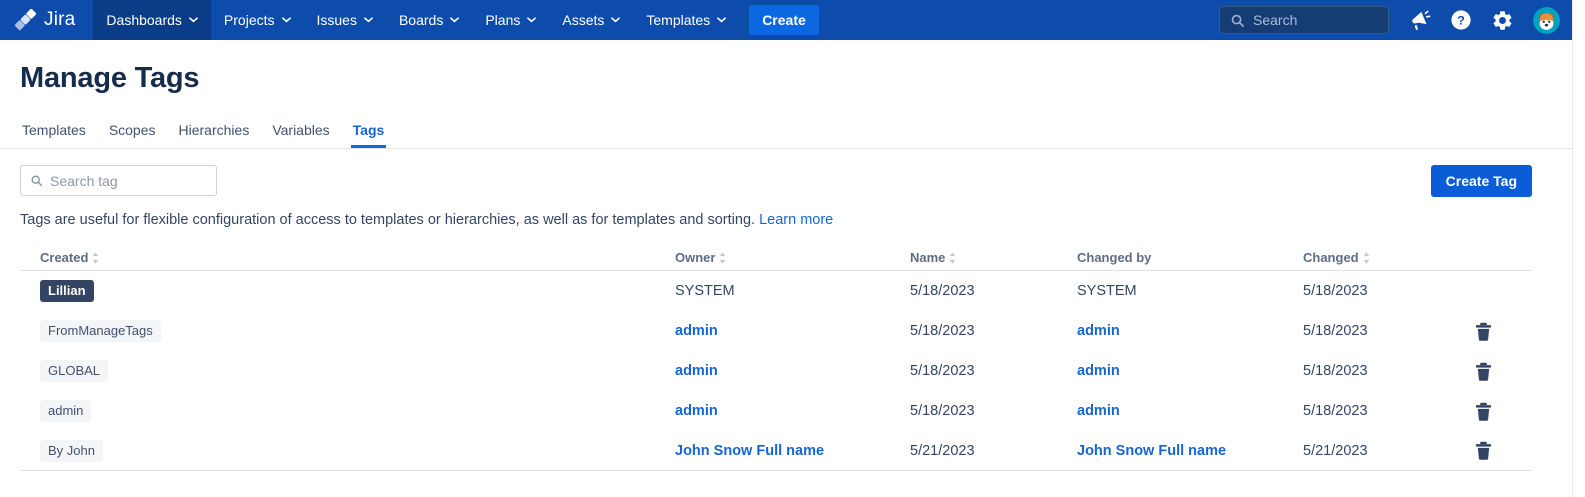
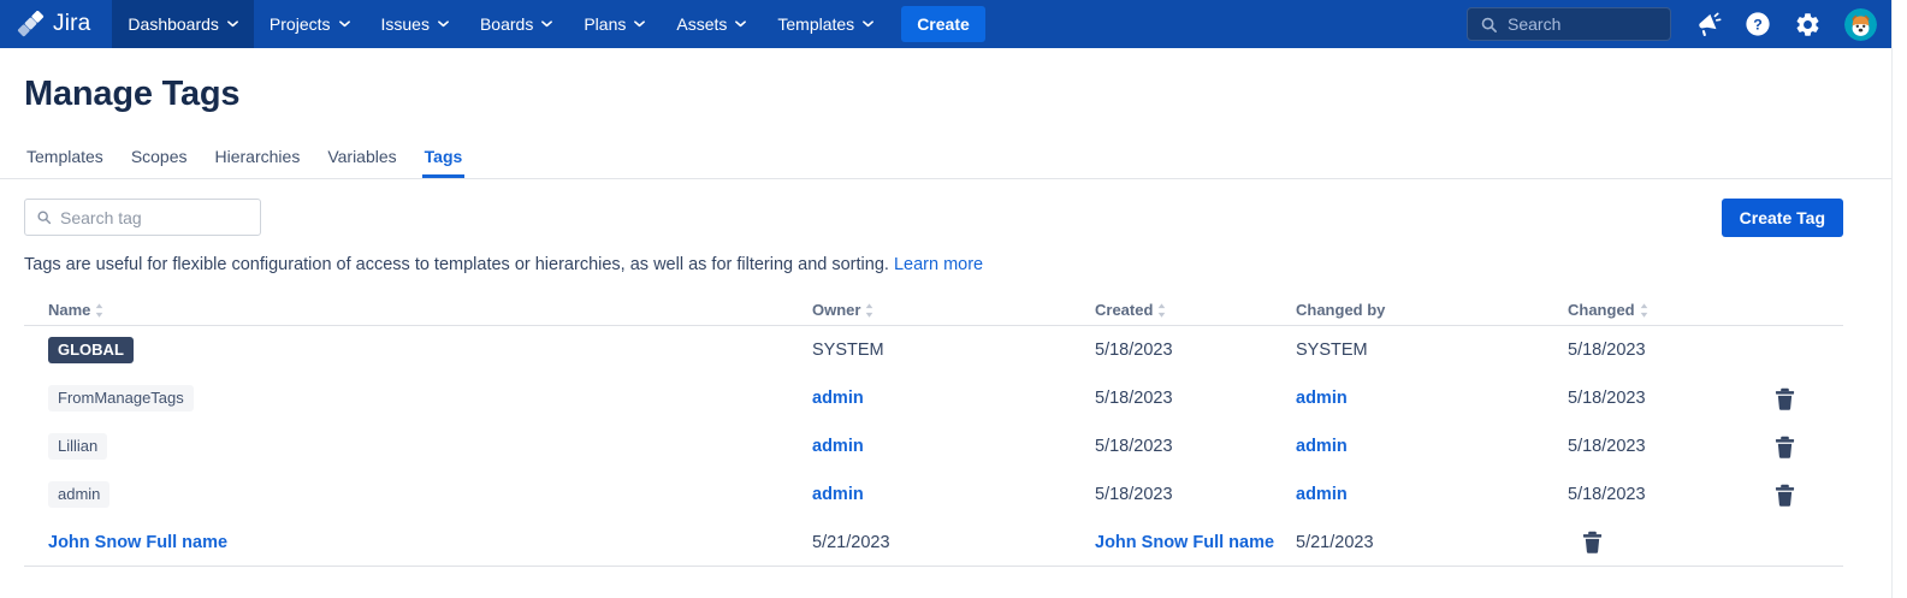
  Jira
  Dashboards
  Projects
  Issues
  Boards
  Plans
  Assets
  Templates
  Create
  Search
  ?
  Manage Tags
  Templates
  Scopes
  Hierarchies
  Variables
  Tags
  Search tag
  Create Tag
- Tags are useful for flexible configuration of access to templates or hierarchies, as well as for templates and sorting. Learn more
+ Tags are useful for flexible configuration of access to templates or hierarchies, as well as for filtering and sorting. Learn more
- Created
+ Name
  Owner
- Name
+ Created
  Changed by
  Changed
- Lillian
+ GLOBAL
  SYSTEM
  5/18/2023
  SYSTEM
  5/18/2023
  FromManageTags
  admin
  5/18/2023
  admin
  5/18/2023
- GLOBAL
+ Lillian
  admin
  5/18/2023
  admin
  5/18/2023
  admin
  admin
  5/18/2023
  admin
  5/18/2023
- By John
  John Snow Full name
  5/21/2023
  John Snow Full name
  5/21/2023
